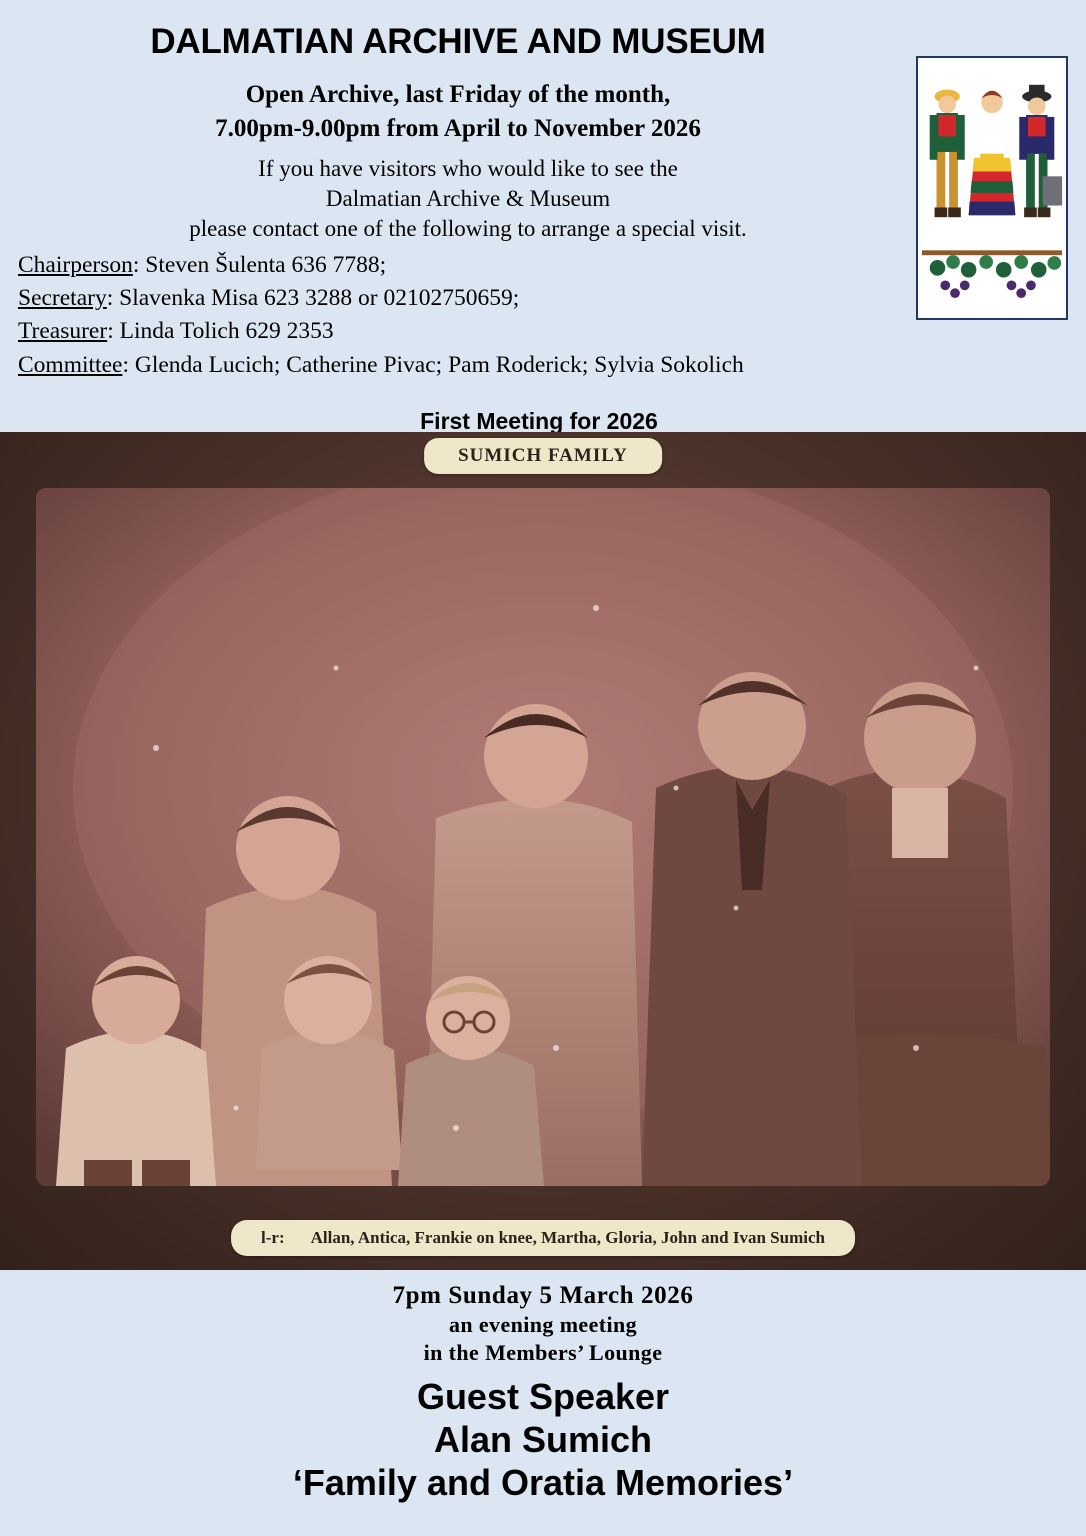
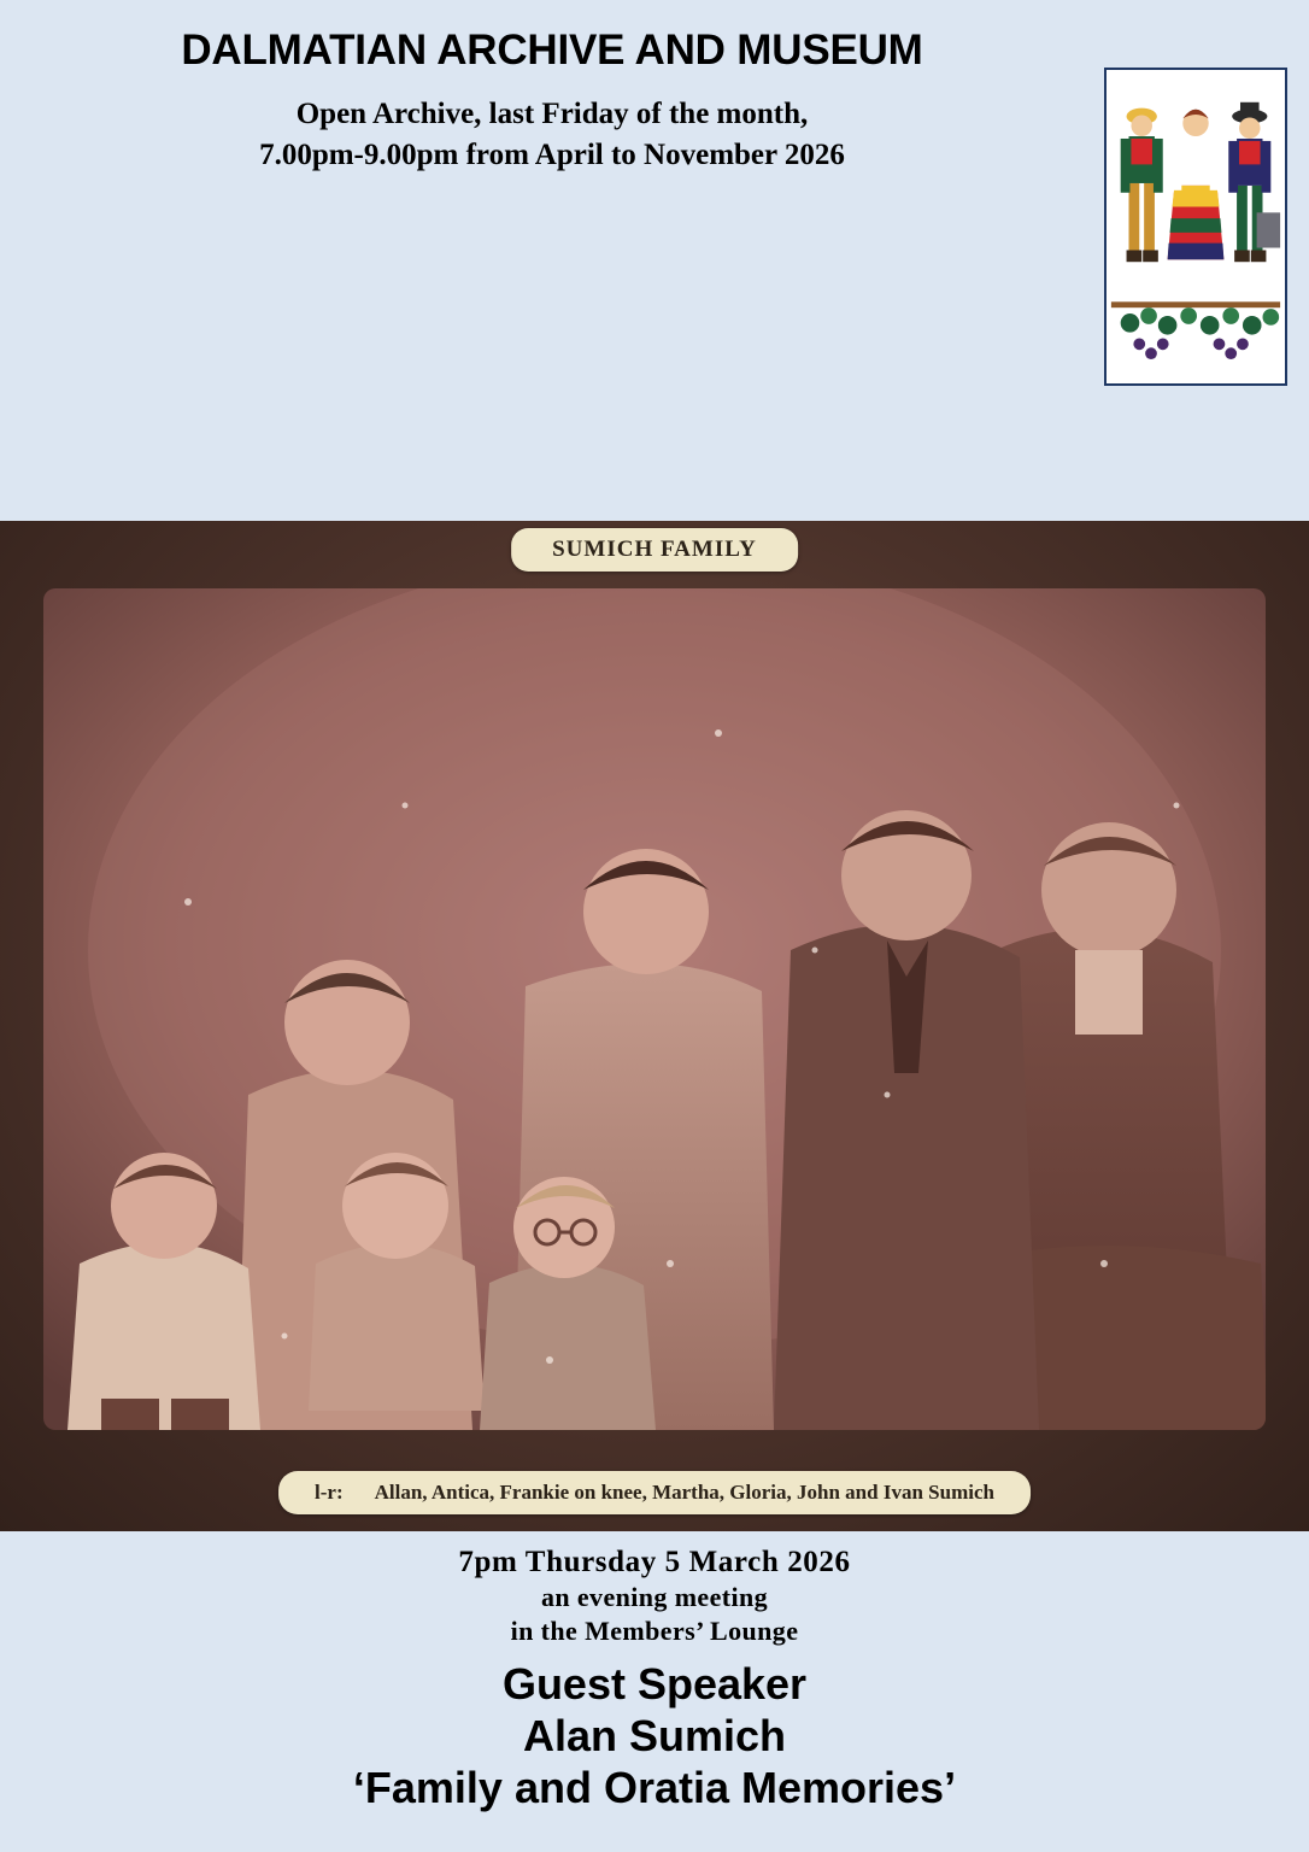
  DALMATIAN ARCHIVE AND MUSEUM
  Open Archive, last Friday of the month,
  7.00pm-9.00pm from April to November 2026
- If you have visitors who would like to see the
- Dalmatian Archive & Museum
- please contact one of the following to arrange a special visit.
- Chairperson: Steven Šulenta 636 7788;
- Secretary: Slavenka Misa 623 3288 or 02102750659;
- Treasurer: Linda Tolich 629 2353
- Committee: Glenda Lucich; Catherine Pivac; Pam Roderick; Sylvia Sokolich
- First Meeting for 2026
  SUMICH FAMILY
  l-r: Allan, Antica, Frankie on knee, Martha, Gloria, John and Ivan Sumich
- 7pm Sunday 5 March 2026
+ 7pm Thursday 5 March 2026
  an evening meeting
  in the Members’ Lounge
  Guest Speaker
  Alan Sumich
  ‘Family and Oratia Memories’
